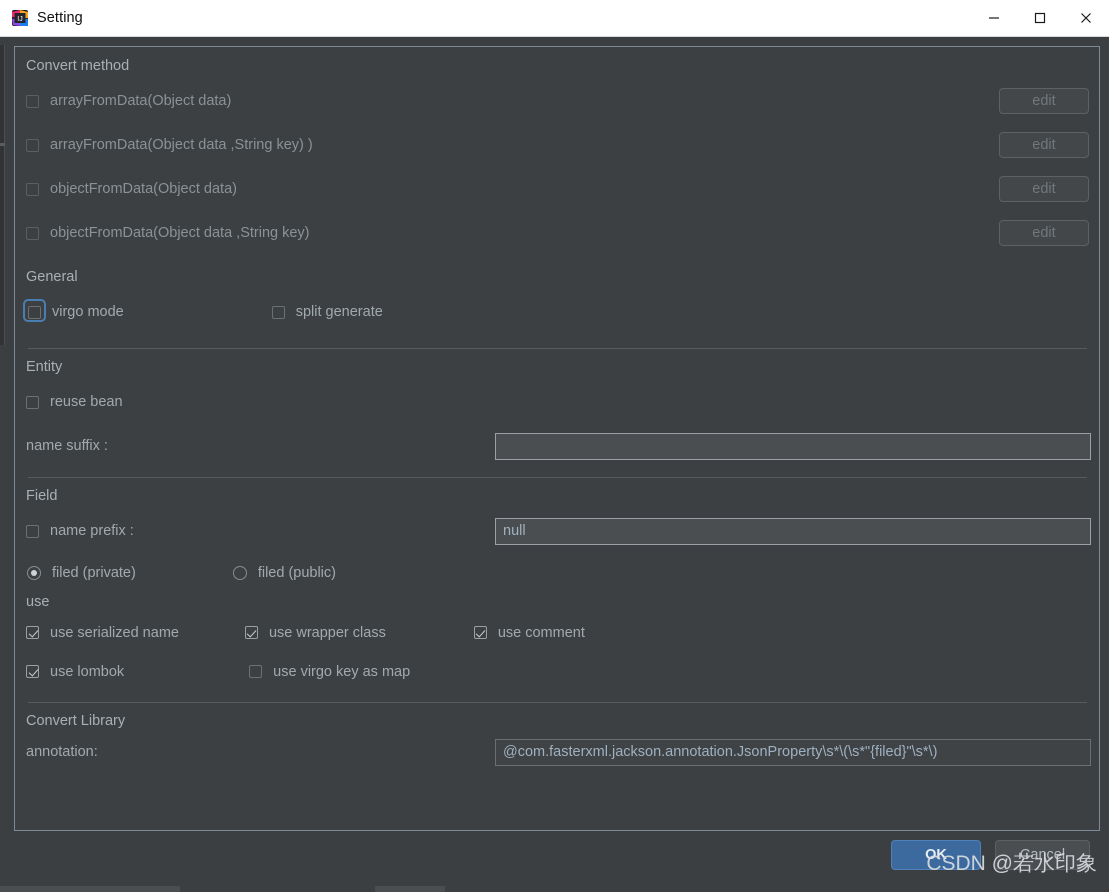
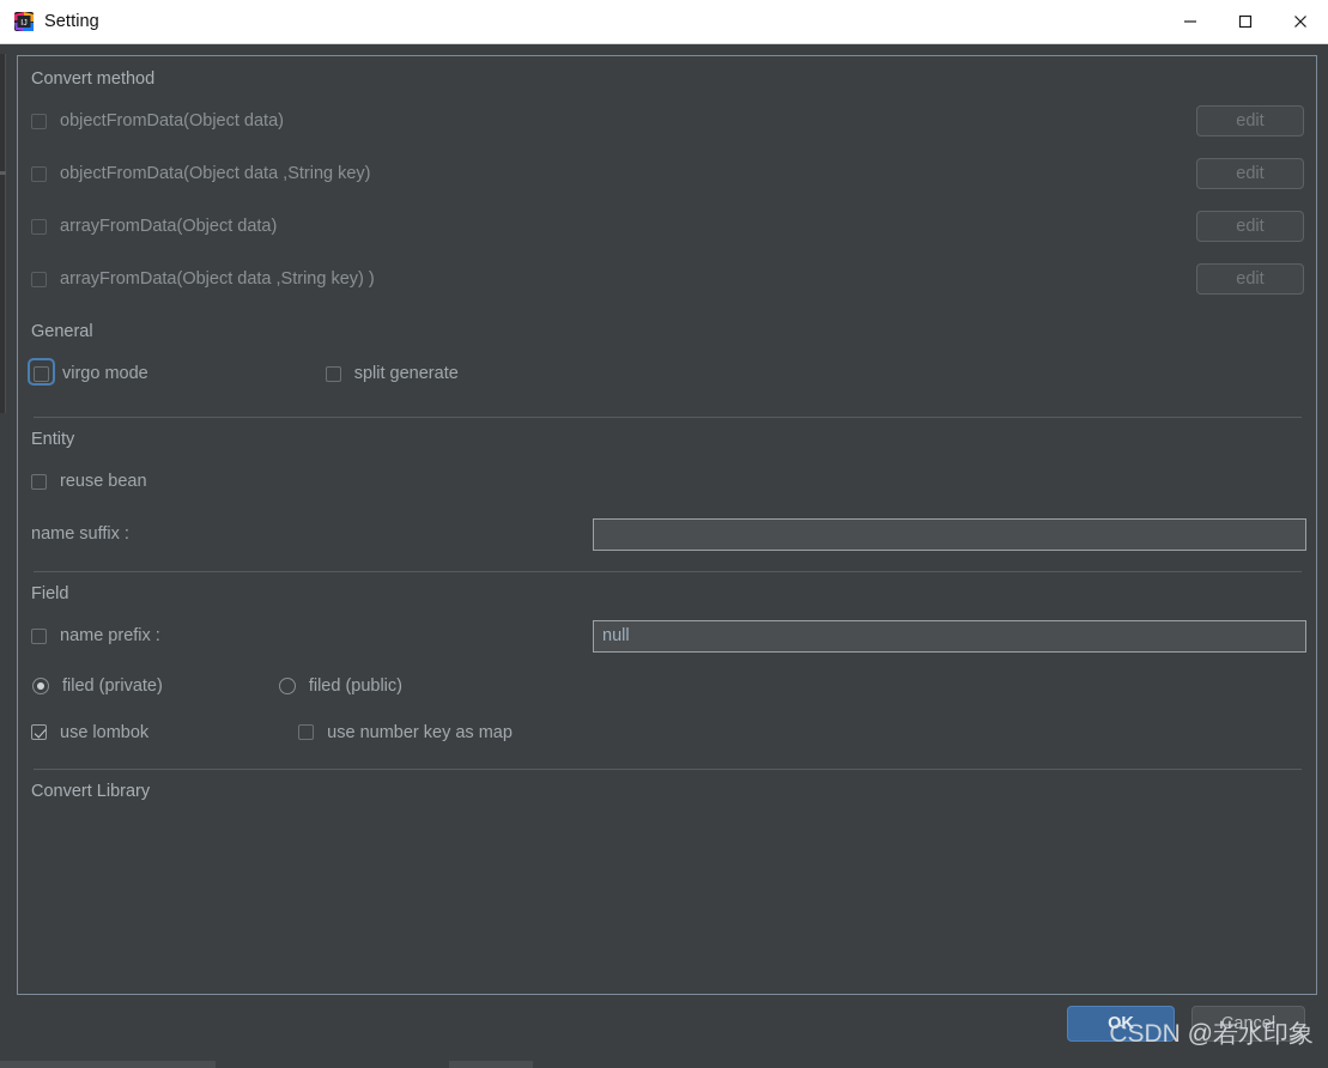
  Setting
  Convert method
- arrayFromData(Object data)
+ objectFromData(Object data)
  edit
- arrayFromData(Object data ,String key) )
+ objectFromData(Object data ,String key)
  edit
- objectFromData(Object data)
+ arrayFromData(Object data)
  edit
- objectFromData(Object data ,String key)
+ arrayFromData(Object data ,String key) )
  edit
  General
  virgo mode
  split generate
  Entity
  reuse bean
  name suffix :
  Field
  name prefix :
  null
  filed (private)
  filed (public)
- use
- use serialized name
- use wrapper class
- use comment
  use lombok
- use virgo key as map
+ use number key as map
  Convert Library
- annotation:
- @com.fasterxml.jackson.annotation.JsonProperty\s*\(\s*"{filed}"\s*\)
  OK
  Cancel
  CSDN @若水印象
